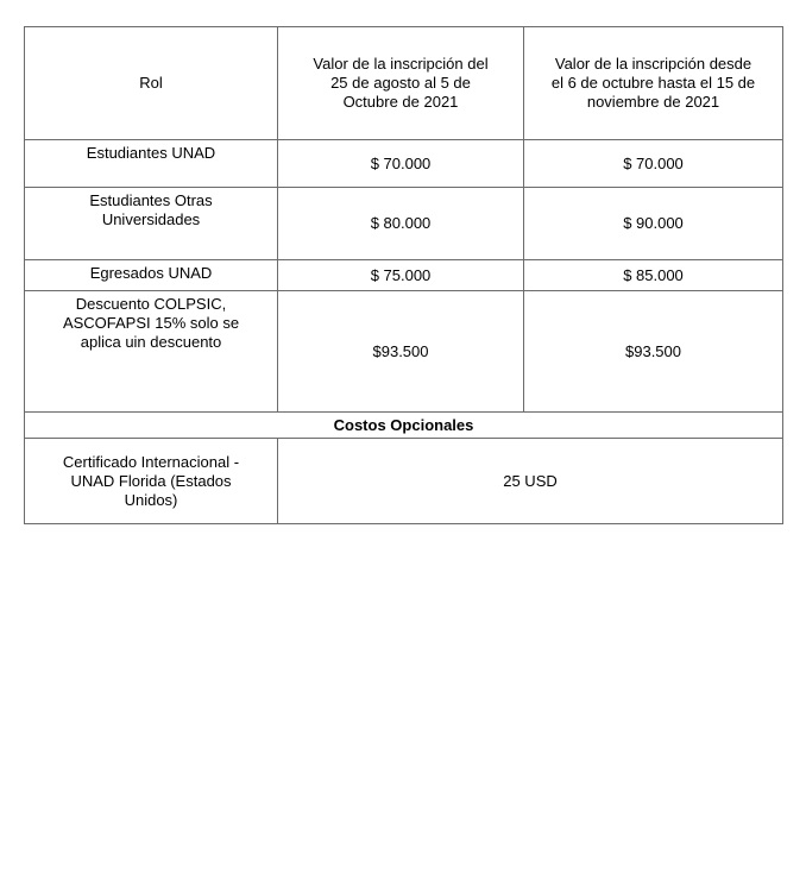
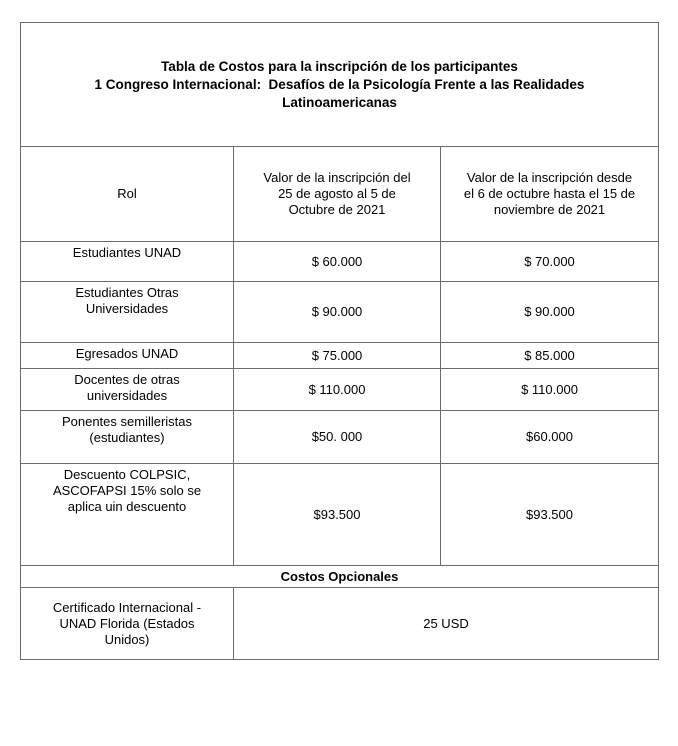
+ Tabla de Costos para la inscripción de los participantes 1 Congreso Internacional: Desafíos de la Psicología Frente a las Realidades Latinoamericanas
  Rol	Valor de la inscripción del 25 de agosto al 5 de Octubre de 2021	Valor de la inscripción desde el 6 de octubre hasta el 15 de noviembre de 2021
- Estudiantes UNAD	$ 70.000	$ 70.000
+ Estudiantes UNAD	$ 60.000	$ 70.000
- Estudiantes Otras Universidades	$ 80.000	$ 90.000
+ Estudiantes Otras Universidades	$ 90.000	$ 90.000
  Egresados UNAD	$ 75.000	$ 85.000
+ Docentes de otras universidades	$ 110.000	$ 110.000
+ Ponentes semilleristas (estudiantes)	$50. 000	$60.000
  Descuento COLPSIC, ASCOFAPSI 15% solo se aplica uin descuento	$93.500	$93.500
  Costos Opcionales
  Certificado Internacional - UNAD Florida (Estados Unidos)	25 USD
